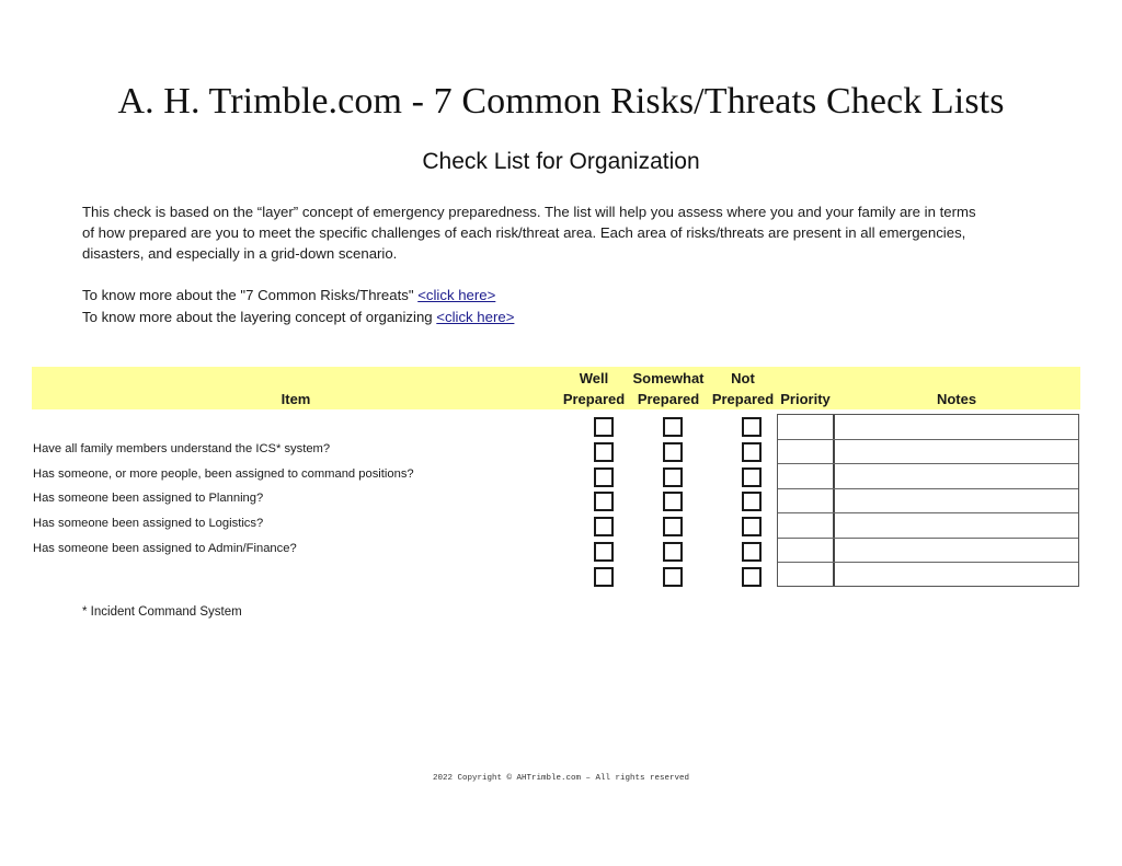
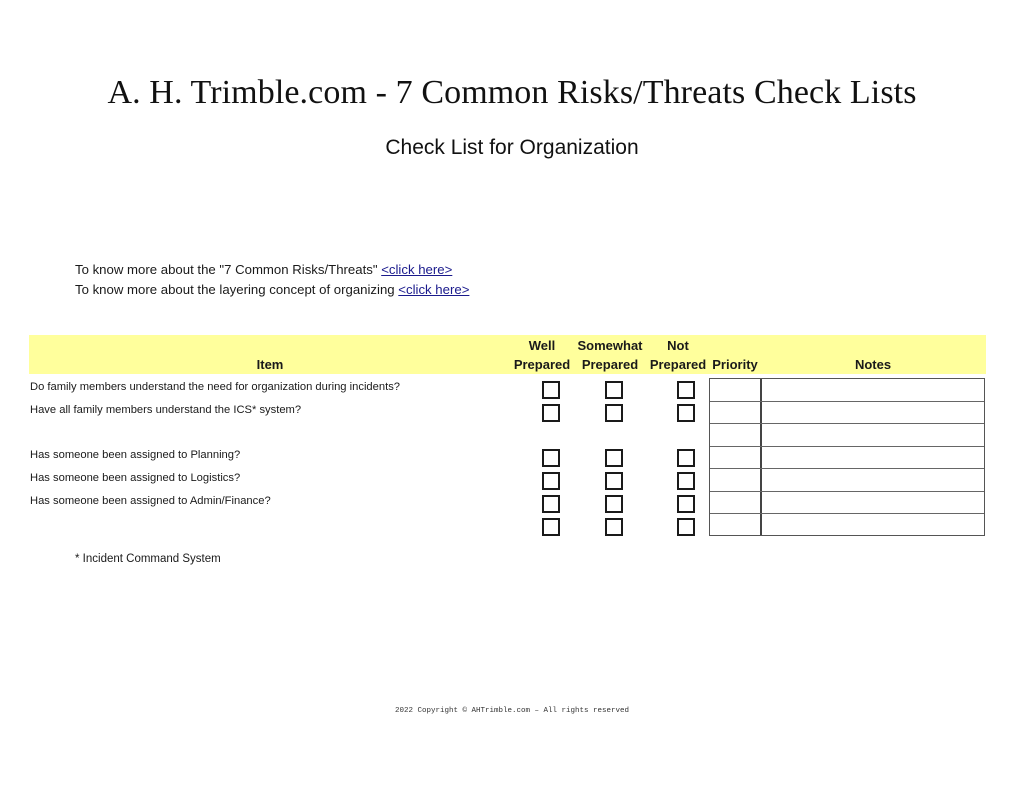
  A. H. Trimble.com - 7 Common Risks/Threats Check Lists
  Check List for Organization
- This check is based on the “layer” concept of emergency preparedness. The list will help you assess where you and your family are in terms
- of how prepared are you to meet the specific challenges of each risk/threat area. Each area of risks/threats are present in all emergencies,
- disasters, and especially in a grid-down scenario.
  To know more about the "7 Common Risks/Threats" <click here>
  To know more about the layering concept of organizing <click here>
  Item
  Well
  Prepared
  Somewhat
  Prepared
  Not
  Prepared
  Priority
  Notes
+ Do family members understand the need for organization during incidents?
  Have all family members understand the ICS* system?
- Has someone, or more people, been assigned to command positions?
  Has someone been assigned to Planning?
  Has someone been assigned to Logistics?
  Has someone been assigned to Admin/Finance?
  * Incident Command System
  2022 Copyright © AHTrimble.com – All rights reserved
